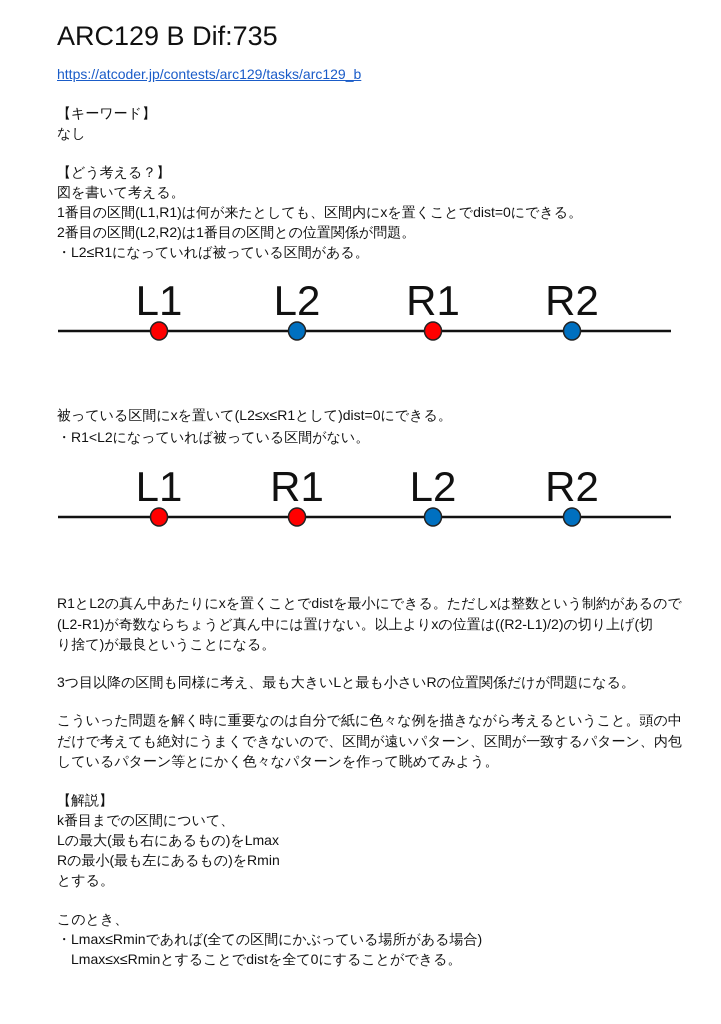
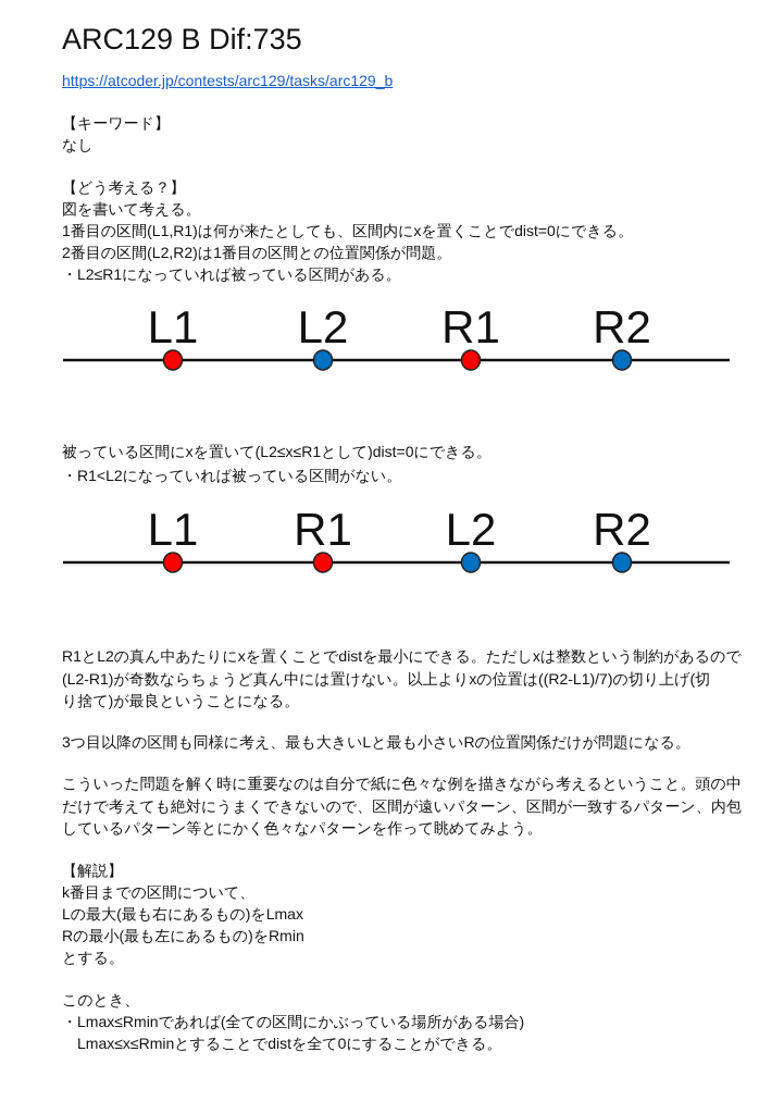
  ARC129 B Dif:735
  https://atcoder.jp/contests/arc129/tasks/arc129_b
  【キーワード】
  なし
  【どう考える？】
  図を書いて考える。
  1番目の区間(L1,R1)は何が来たとしても、区間内にxを置くことでdist=0にできる。
  2番目の区間(L2,R2)は1番目の区間との位置関係が問題。
  ・L2≤R1になっていれば被っている区間がある。
  L1
  L2
  R1
  R2
  被っている区間にxを置いて(L2≤x≤R1として)dist=0にできる。
  ・R1<L2になっていれば被っている区間がない。
  L1
  R1
  L2
  R2
  R1とL2の真ん中あたりにxを置くことでdistを最小にできる。ただしxは整数という制約があるので
- (L2-R1)が奇数ならちょうど真ん中には置けない。以上よりxの位置は((R2-L1)/2)の切り上げ(切
+ (L2-R1)が奇数ならちょうど真ん中には置けない。以上よりxの位置は((R2-L1)/7)の切り上げ(切
  り捨て)が最良ということになる。
  3つ目以降の区間も同様に考え、最も大きいLと最も小さいRの位置関係だけが問題になる。
  こういった問題を解く時に重要なのは自分で紙に色々な例を描きながら考えるということ。頭の中
  だけで考えても絶対にうまくできないので、区間が遠いパターン、区間が一致するパターン、内包
  しているパターン等とにかく色々なパターンを作って眺めてみよう。
  【解説】
  k番目までの区間について、
  Lの最大(最も右にあるもの)をLmax
  Rの最小(最も左にあるもの)をRmin
  とする。
  このとき、
  ・Lmax≤Rminであれば(全ての区間にかぶっている場所がある場合)
  Lmax≤x≤Rminとすることでdistを全て0にすることができる。
